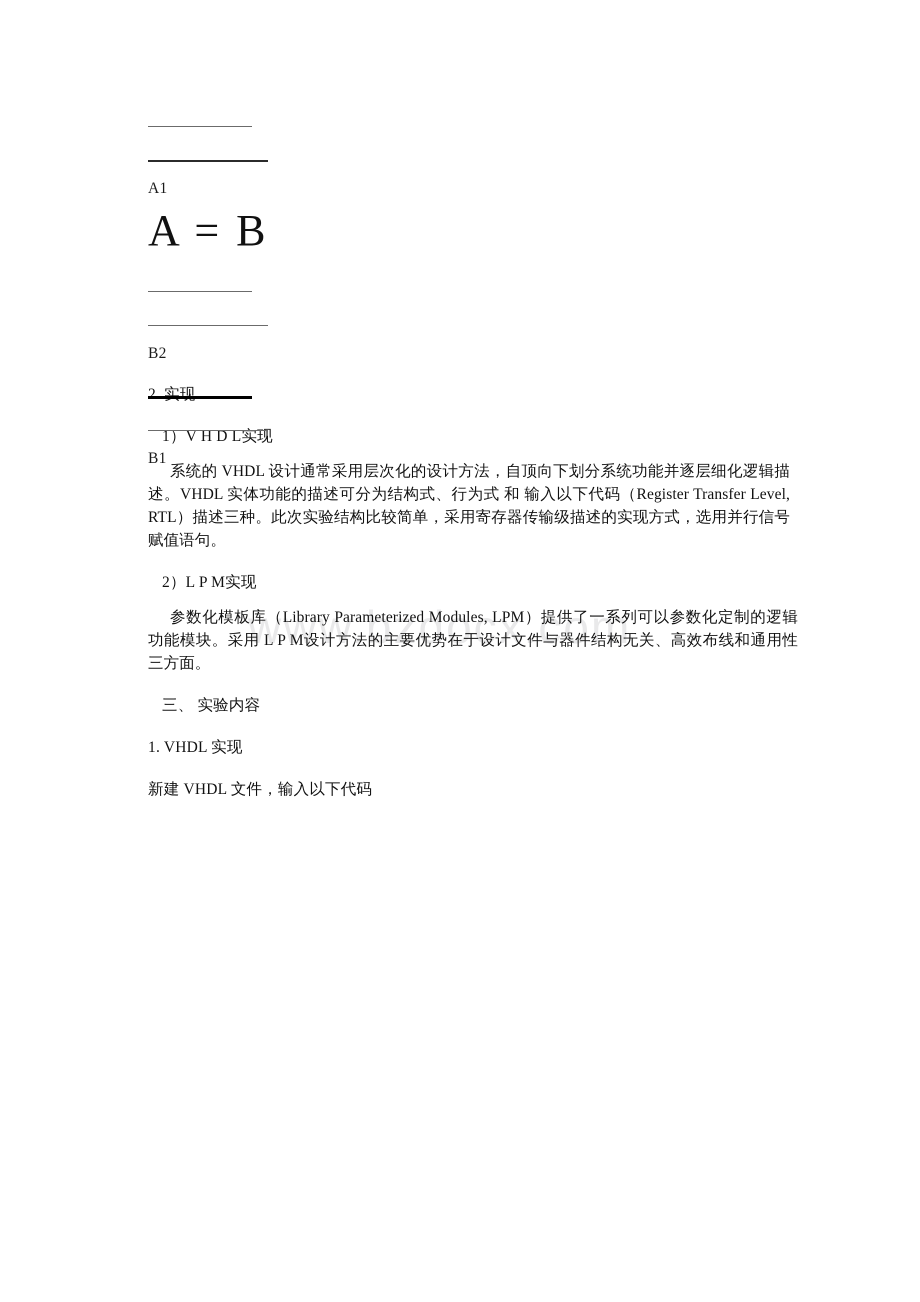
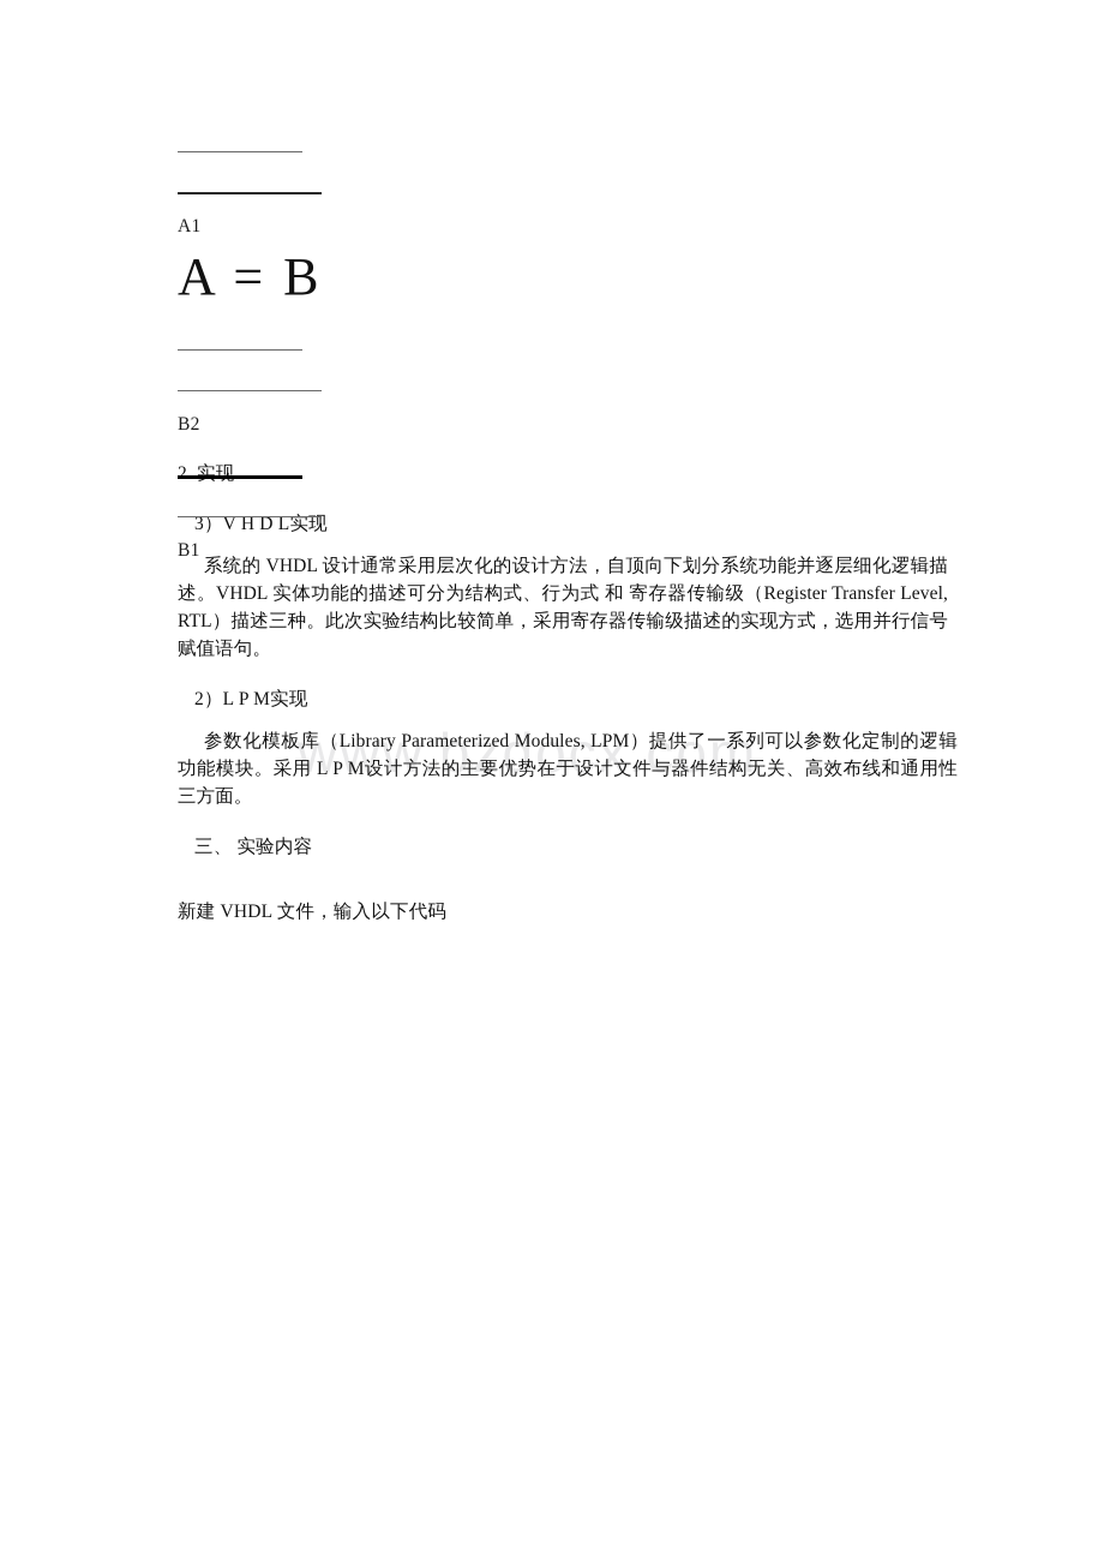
  www.bzdocx.com
  A1
  A = B
  B2
  B1
  2. 实现
- 1）V H D L实现
+ 3）V H D L实现
- 系统的 VHDL 设计通常采用层次化的设计方法，自顶向下划分系统功能并逐层细化逻辑描述。VHDL 实体功能的描述可分为结构式、行为式 和 输入以下代码（Register Transfer Level, RTL）描述三种。此次实验结构比较简单，采用寄存器传输级描述的实现方式，选用并行信号赋值语句。
+ 系统的 VHDL 设计通常采用层次化的设计方法，自顶向下划分系统功能并逐层细化逻辑描述。VHDL 实体功能的描述可分为结构式、行为式 和 寄存器传输级（Register Transfer Level, RTL）描述三种。此次实验结构比较简单，采用寄存器传输级描述的实现方式，选用并行信号赋值语句。
  2）L P M实现
  参数化模板库（Library Parameterized Modules, LPM）提供了一系列可以参数化定制的逻辑功能模块。采用 L P M设计方法的主要优势在于设计文件与器件结构无关、高效布线和通用性三方面。
  三、 实验内容
- 1. VHDL 实现
  新建 VHDL 文件，输入以下代码
